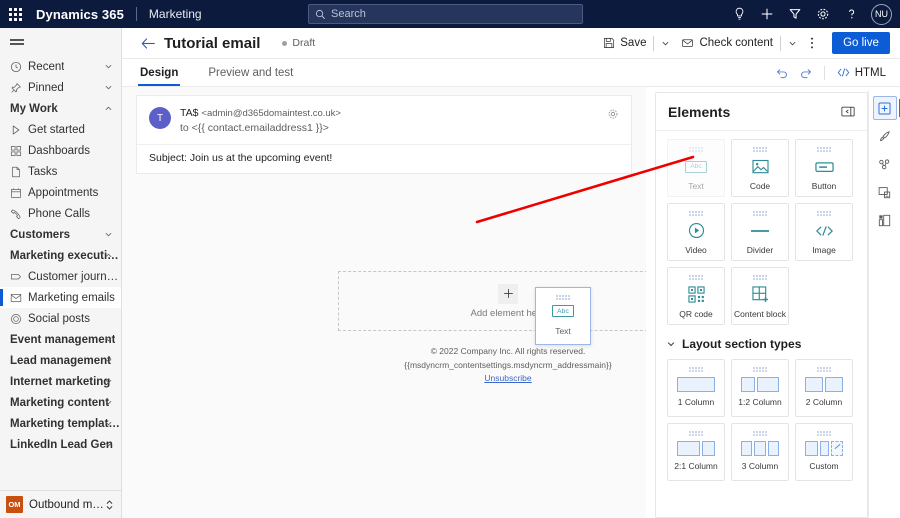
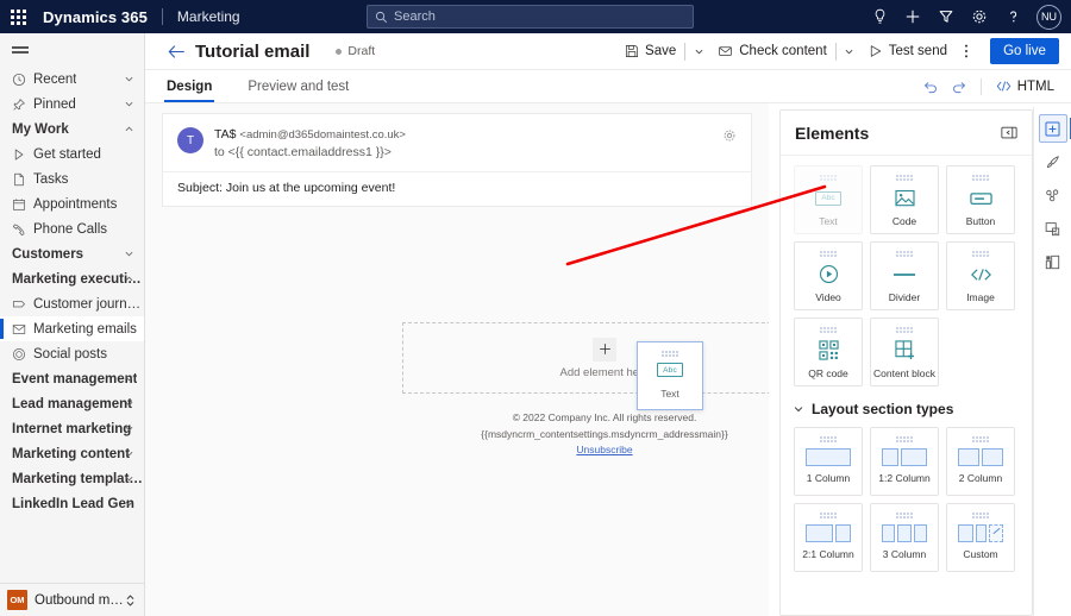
  Dynamics 365
  Marketing
  Search
  NU
  Recent
  Pinned
  My Work
  Get started
- Dashboards
  Tasks
  Appointments
  Phone Calls
  Customers
  Marketing execution
  Customer journey
  Marketing emails
  Social posts
  Event management
  Lead management
  Internet marketin
  Marketing conten
  Marketing templates
  LinkedIn Lead Ge
  OM
  Tutorial email
  Draft
  Save
  Check content
+ Test send
  Go live
  Design
  Preview and test
  HTML
  T
  TA$ <admin@d365domaintest.co.uk>
  to <{{ contact.emailaddress1 }}>
  Subject: Join us at the upcoming event!
  Add element h
  © 2022 Company Inc. All rights reserved.
  {{msdyncrm_contentsettings.msdyncrm_addressmain}}
  Unsubscribe
  Text
  Elements
  Text
  Code
  Button
  Video
  Divider
  Image
  QR code
  Content block
  Layout section types
  1 Column
  1:2 Column
  2 Column
  2:1 Column
  3 Column
  Custom
